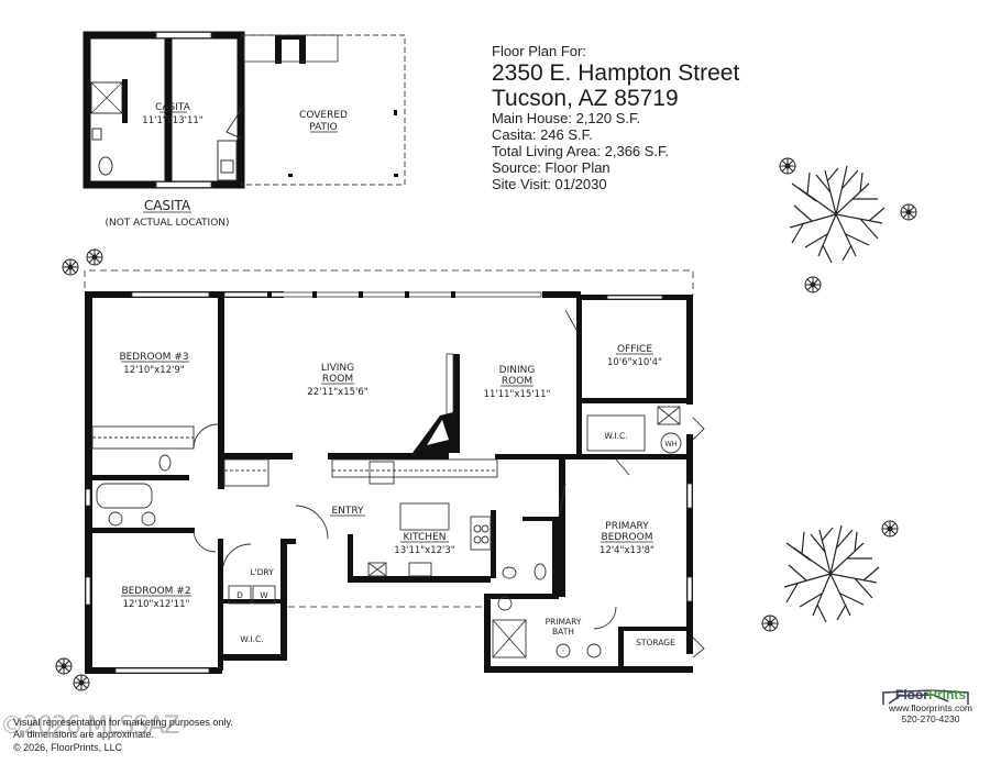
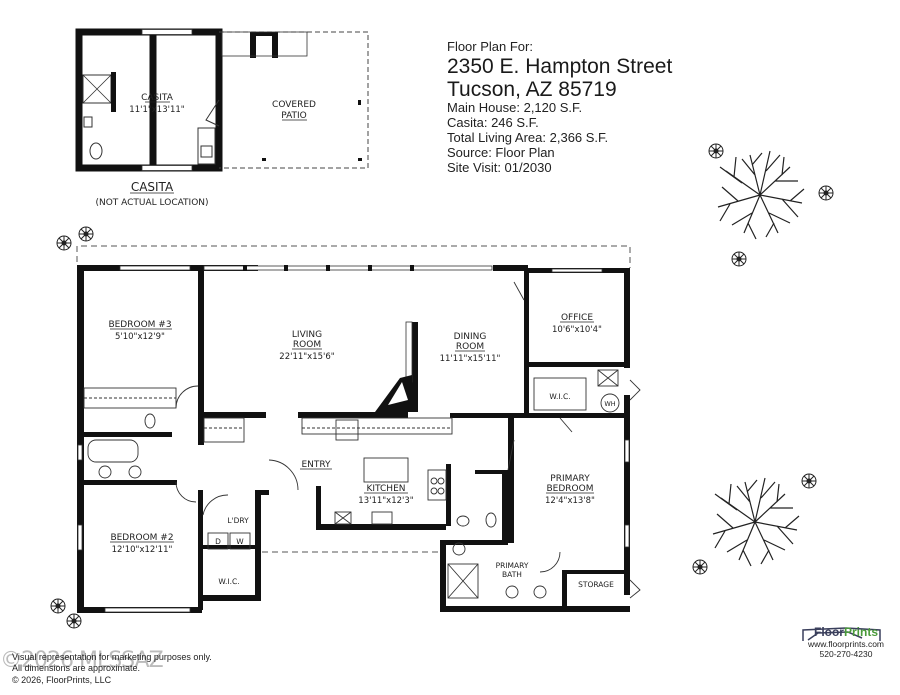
  CASITA
  11'1"x13'11"
  COVERED
  PATIO
  CASITA
  (NOT ACTUAL LOCATION)
  BEDROOM #3
- 12'10"x12'9"
+ 5'10"x12'9"
  LIVING
  ROOM
  22'11"x15'6"
  DINING
  ROOM
  11'11"x15'11"
  OFFICE
  10'6"x10'4"
  W.I.C.
  WH
  ENTRY
  KITCHEN
  13'11"x12'3"
  L'DRY
  D
  W
  BEDROOM #2
  12'10"x12'11"
  W.I.C.
  PRIMARY
  BEDROOM
  12'4"x13'8"
  PRIMARY
  BATH
  STORAGE
  Floor Plan For:
  2350 E. Hampton Street
  Tucson, AZ 85719
  Main House: 2,120 S.F.
  Casita: 246 S.F.
  Total Living Area: 2,366 S.F.
  Source: Floor Plan
  Site Visit: 01/2030
  ©2026 MLSSAZ
  Visual representation for marketing purposes only.
  All dimensions are approximate.
  © 2026, FloorPrints, LLC
  FloorPrints
  www.floorprints.com
  520-270-4230
